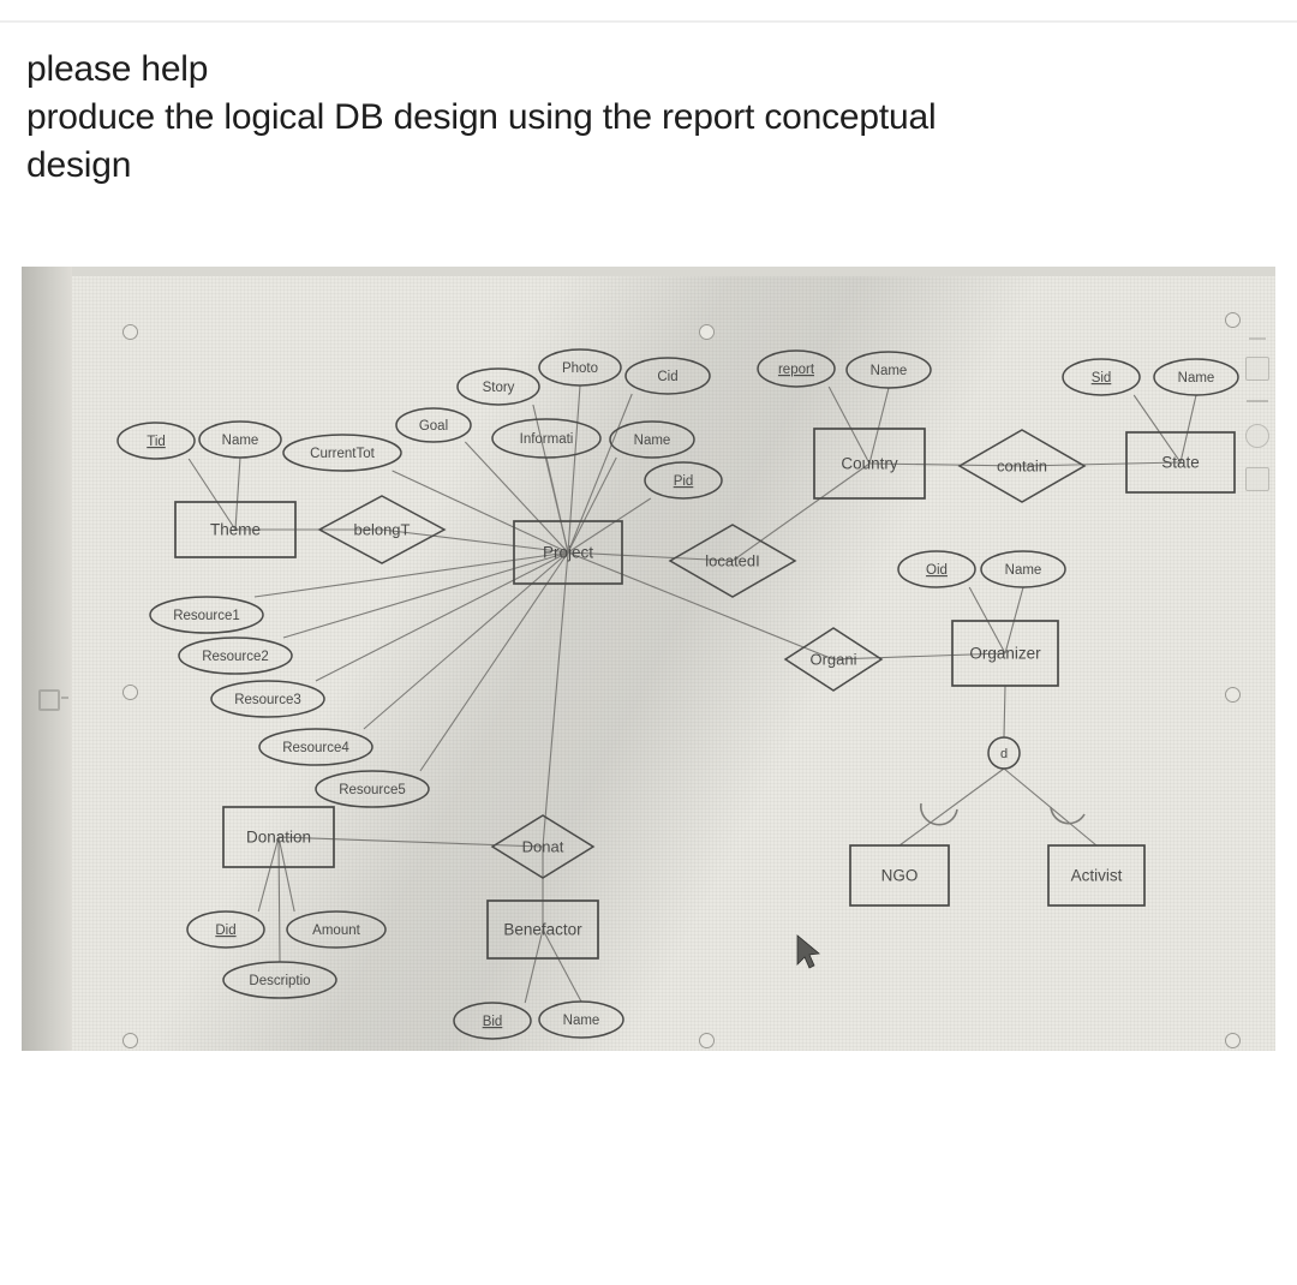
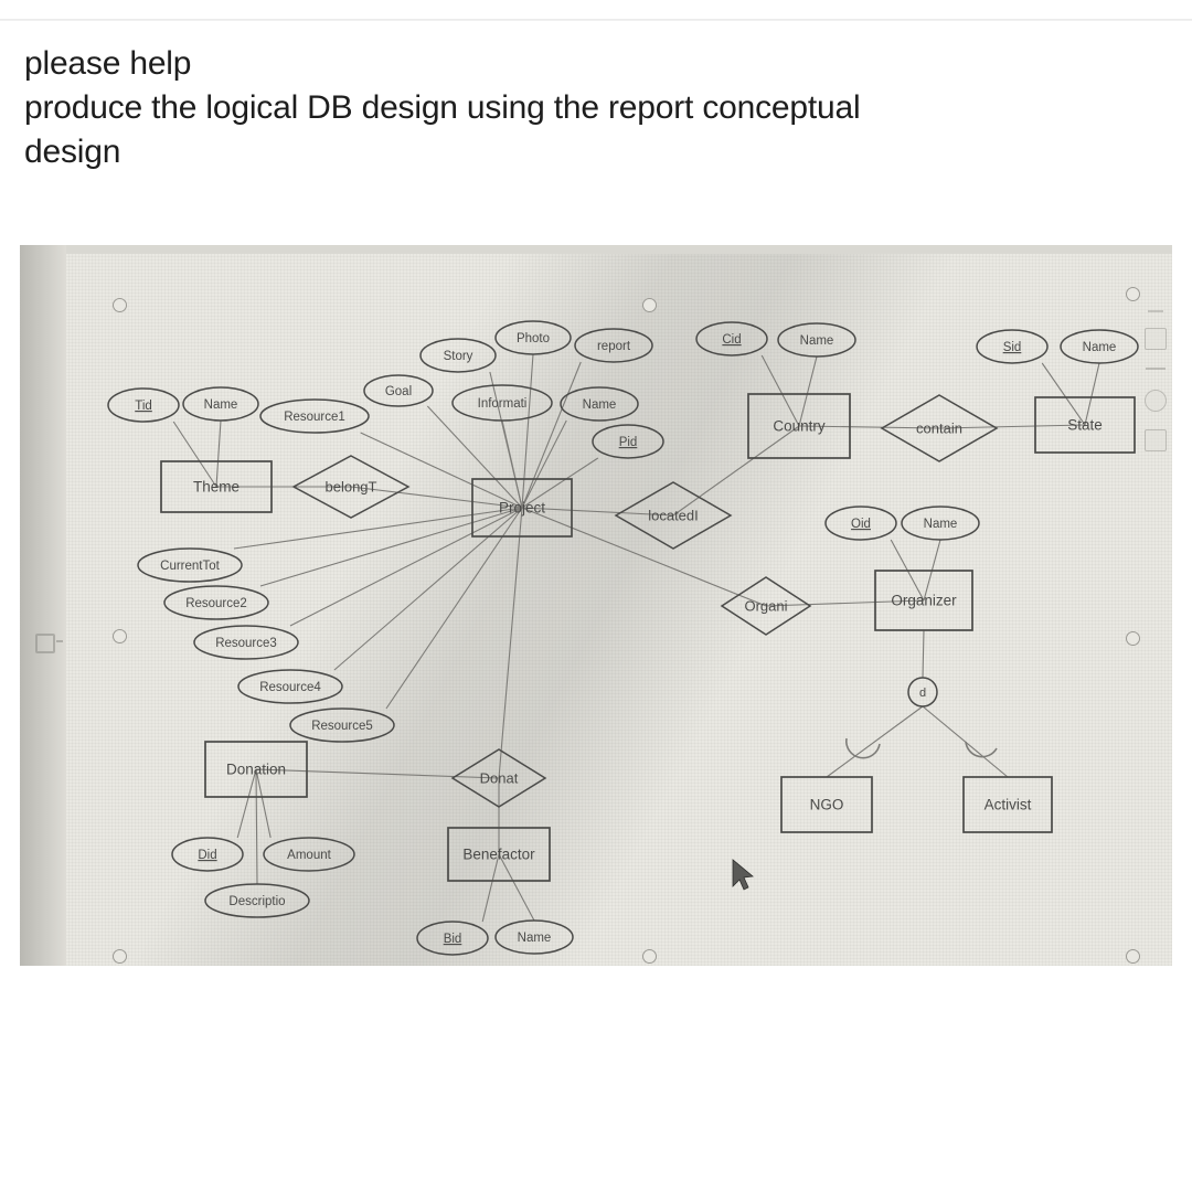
  please help
  produce the logical DB design using the report conceptual
  design
  Theme
  Project
  Country
  State
  Organizer
  NGO
  Activist
  Donation
  Benefactor
  belongT
  locatedI
  contain
  Organi
  Donat
  Tid
  Name
- CurrentTot
+ Resource1
  Goal
  Story
  Photo
- Cid
+ report
  Informati
  Name
  Pid
- report
+ Cid
  Name
  Sid
  Name
  Oid
  Name
- Resource1
+ CurrentTot
  Resource2
  Resource3
  Resource4
  Resource5
  Did
  Amount
  Descriptio
  Bid
  Name
  d
